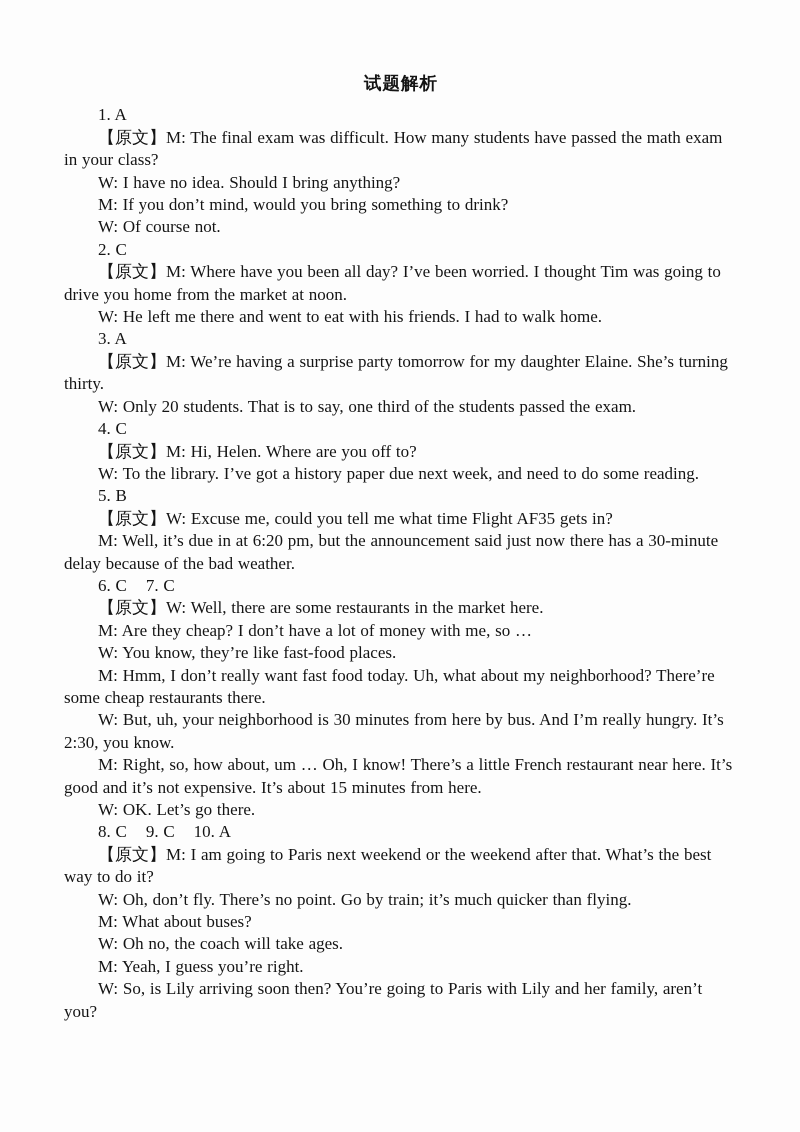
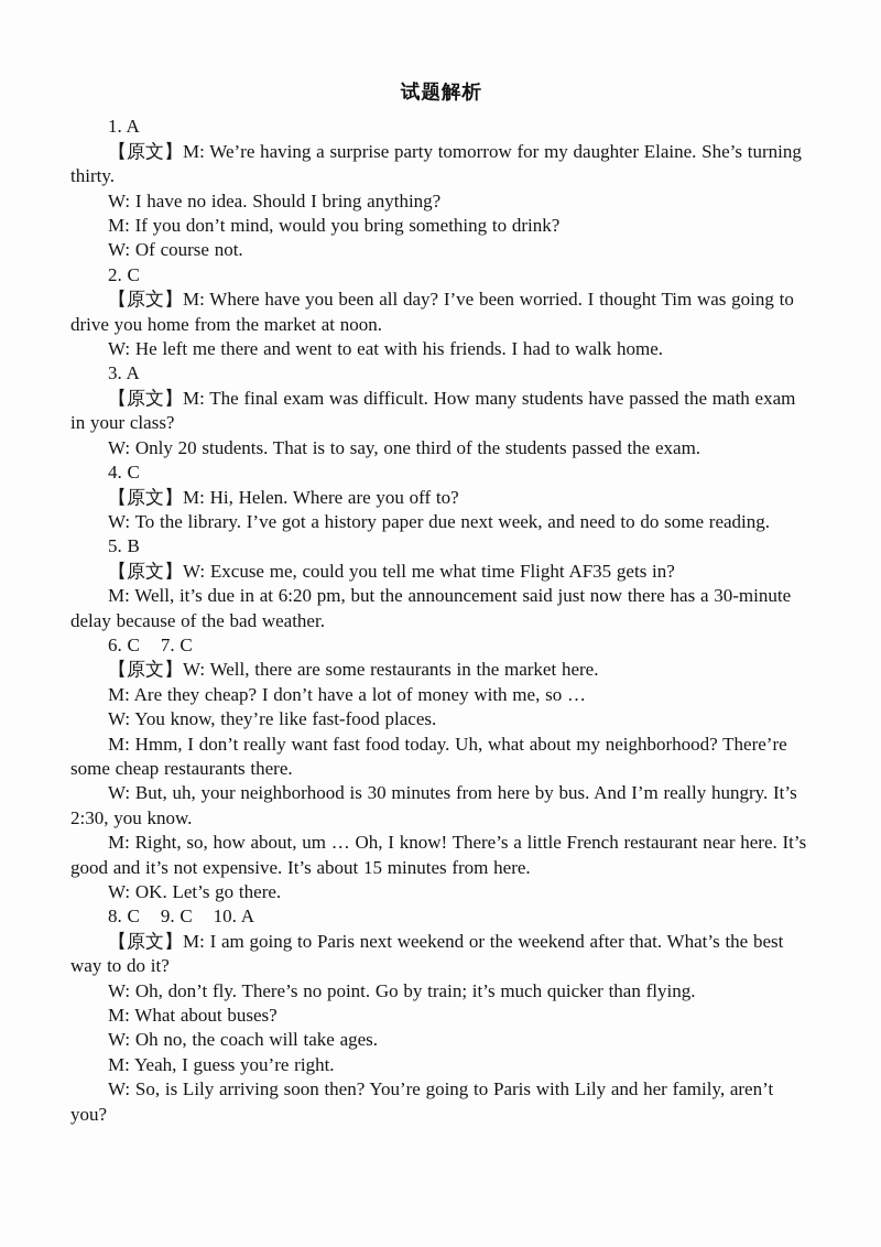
  试题解析
  1. A
- 【原文】M: The final exam was difficult. How many students have passed the math exam in your class?
+ 【原文】M: We’re having a surprise party tomorrow for my daughter Elaine. She’s turning thirty.
  W: I have no idea. Should I bring anything?
  M: If you don’t mind, would you bring something to drink?
  W: Of course not.
  2. C
  【原文】M: Where have you been all day? I’ve been worried. I thought Tim was going to drive you home from the market at noon.
  W: He left me there and went to eat with his friends. I had to walk home.
  3. A
- 【原文】M: We’re having a surprise party tomorrow for my daughter Elaine. She’s turning thirty.
+ 【原文】M: The final exam was difficult. How many students have passed the math exam in your class?
  W: Only 20 students. That is to say, one third of the students passed the exam.
  4. C
  【原文】M: Hi, Helen. Where are you off to?
  W: To the library. I’ve got a history paper due next week, and need to do some reading.
  5. B
  【原文】W: Excuse me, could you tell me what time Flight AF35 gets in?
  M: Well, it’s due in at 6:20 pm, but the announcement said just now there has a 30-minute delay because of the bad weather.
  6. C 7. C
  【原文】W: Well, there are some restaurants in the market here.
  M: Are they cheap? I don’t have a lot of money with me, so …
  W: You know, they’re like fast-food places.
  M: Hmm, I don’t really want fast food today. Uh, what about my neighborhood? There’re some cheap restaurants there.
  W: But, uh, your neighborhood is 30 minutes from here by bus. And I’m really hungry. It’s 2:30, you know.
  M: Right, so, how about, um … Oh, I know! There’s a little French restaurant near here. It’s good and it’s not expensive. It’s about 15 minutes from here.
  W: OK. Let’s go there.
  8. C 9. C 10. A
  【原文】M: I am going to Paris next weekend or the weekend after that. What’s the best way to do it?
  W: Oh, don’t fly. There’s no point. Go by train; it’s much quicker than flying.
  M: What about buses?
  W: Oh no, the coach will take ages.
  M: Yeah, I guess you’re right.
  W: So, is Lily arriving soon then? You’re going to Paris with Lily and her family, aren’t you?
